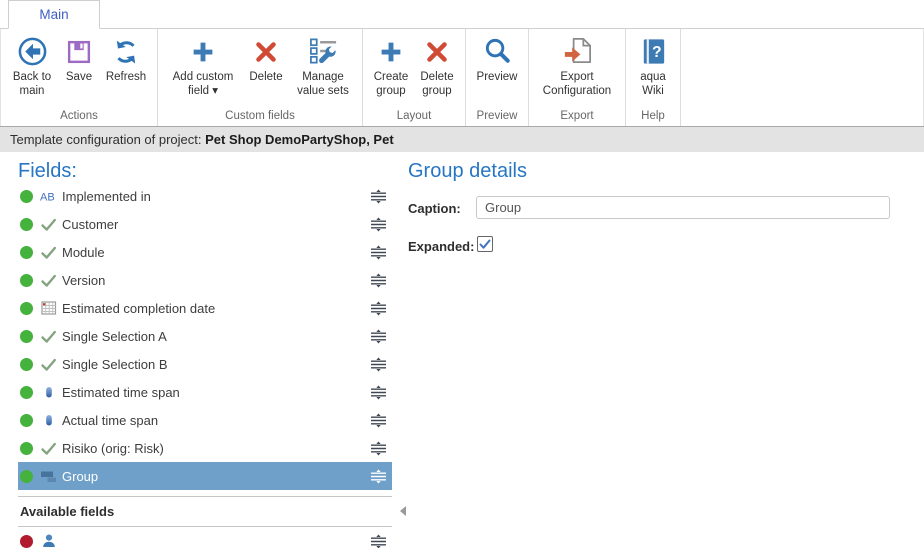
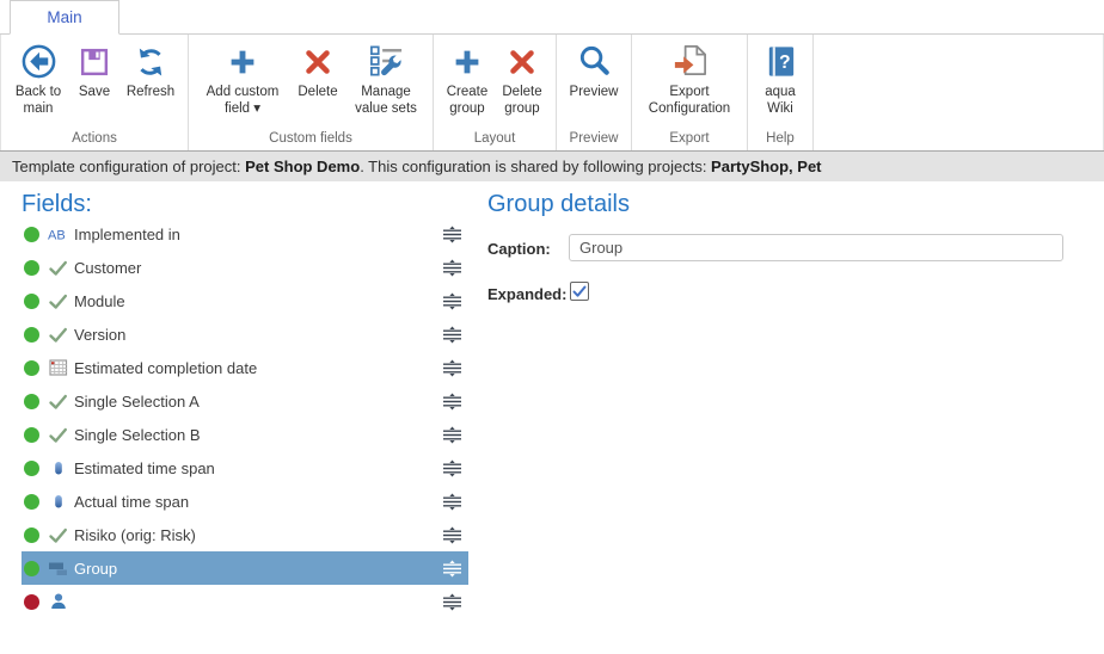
  Main
  Back to main
  Save
  Refresh
  Actions
  Add custom field ▾
  Delete
  Manage value sets
  Custom fields
  Create group
  Delete group
  Layout
  Preview
  Preview
  Export Configuration
  Export
  ?
  aqua Wiki
  Help
  Template configuration of project:
  Pet Shop Demo
+ . This configuration is shared by following projects:
  PartyShop, Pet
  Fields:
  AB
  Implemented in
  Customer
  Module
  Version
  Estimated completion date
  Single Selection A
  Single Selection B
  Estimated time span
  Actual time span
  Risiko (orig: Risk)
  Group
- Available fields
  Group details
  Caption:
  Group
  Expanded:
